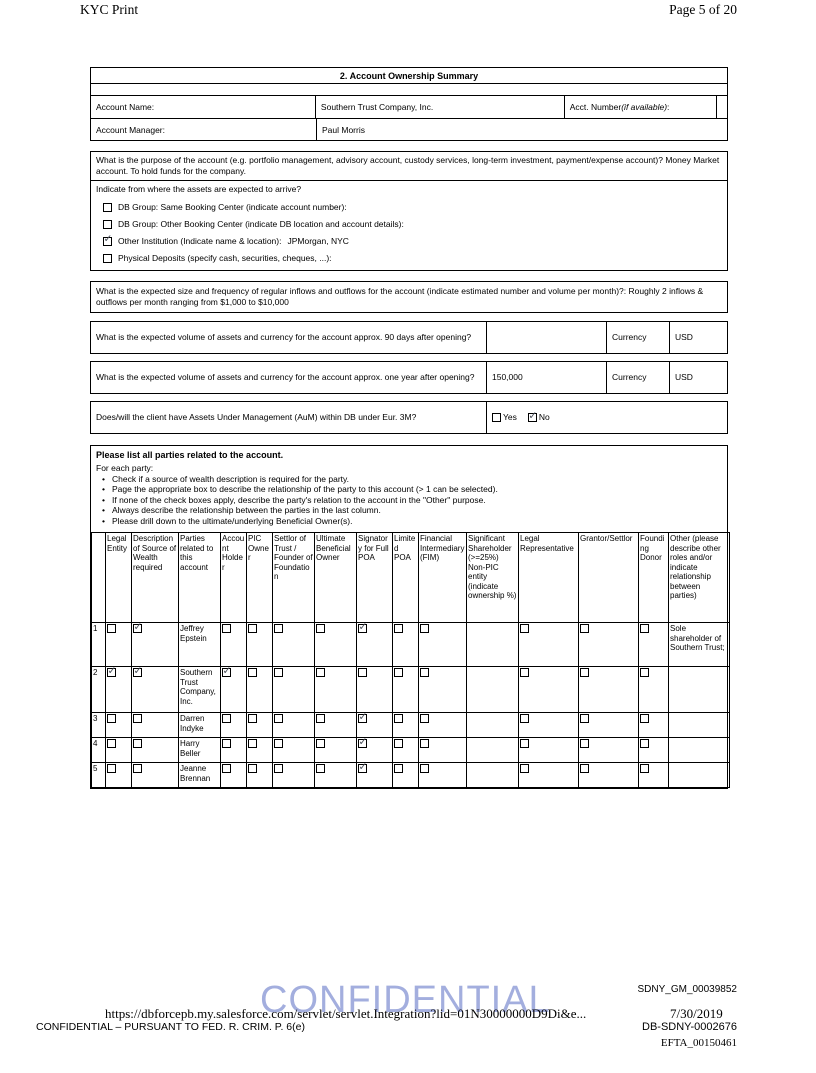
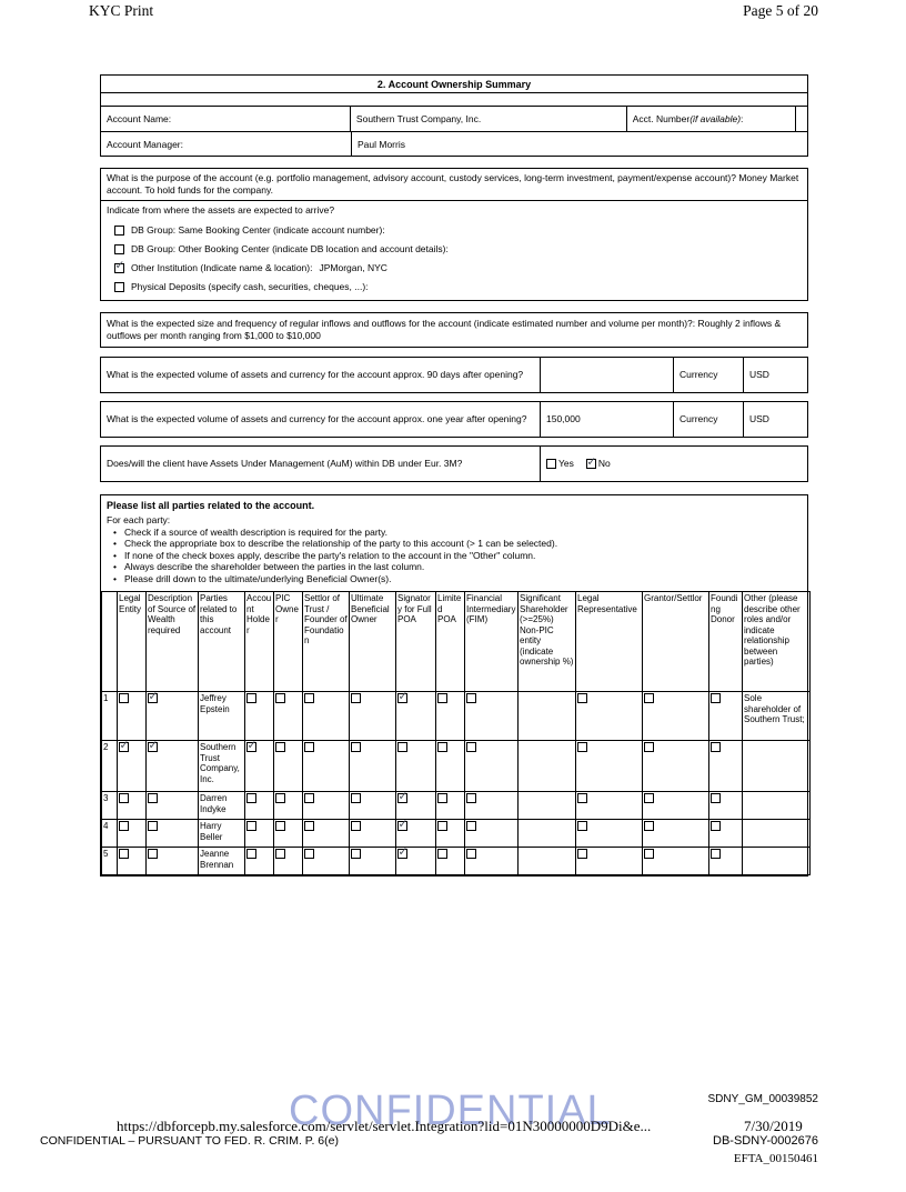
  KYC Print
  Page 5 of 20
  2. Account Ownership Summary
  Account Name:
  Southern Trust Company, Inc.
  Acct. Number
  (if available)
  :
  Account Manager:
  Paul Morris
  What is the purpose of the account (e.g. portfolio management, advisory account, custody services, long-term investment, payment/expense account)? Money Market account. To hold funds for the company.
  Indicate from where the assets are expected to arrive?
  DB Group: Same Booking Center (indicate account number):
  DB Group: Other Booking Center (indicate DB location and account details):
  Other Institution (Indicate name & location):
  JPMorgan, NYC
  Physical Deposits (specify cash, securities, cheques, ...):
  What is the expected size and frequency of regular inflows and outflows for the account (indicate estimated number and volume per month)?: Roughly 2 inflows & outflows per month ranging from $1,000 to $10,000
  What is the expected volume of assets and currency for the account approx. 90 days after opening?
  Currency
  USD
  What is the expected volume of assets and currency for the account approx. one year after opening?
  150,000
  Currency
  USD
  Does/will the client have Assets Under Management (AuM) within DB under Eur. 3M?
  Yes
  No
  Please list all parties related to the account.
  For each party:
  •
  Check if a source of wealth description is required for the party.
  •
- Page the appropriate box to describe the relationship of the party to this account (> 1 can be selected).
+ Check the appropriate box to describe the relationship of the party to this account (> 1 can be selected).
  •
- If none of the check boxes apply, describe the party's relation to the account in the "Other" purpose.
+ If none of the check boxes apply, describe the party's relation to the account in the "Other" column.
  •
- Always describe the relationship between the parties in the last column.
+ Always describe the shareholder between the parties in the last column.
  •
  Please drill down to the ultimate/underlying Beneficial Owner(s).
  	Legal Entity	Description of Source of Wealth required	Parties related to this account	Account Holder	PIC Owner	Settlor of Trust / Founder of Foundation	Ultimate Beneficial Owner	Signatory for Full POA	Limited POA	Financial Intermediary (FIM)	Significant Shareholder (>=25%) Non-PIC entity (indicate ownership %)	Legal Representative	Grantor/Settlor	Founding Donor	Other (please describe other roles and/or indicate relationship between parties)
  1			Jeffrey Epstein												Sole shareholder of Southern Trust;
  2			Southern Trust Company, Inc.
  3			Darren Indyke
  4			Harry Beller
  5			Jeanne Brennan
  SDNY_GM_00039852
  CONFIDENTIAL
  https://dbforcepb.my.salesforce.com/servlet/servlet.Integration?lid=01N30000000D9Di&e...
  7/30/2019
  CONFIDENTIAL – PURSUANT TO FED. R. CRIM. P. 6(e)
  DB-SDNY-0002676
  EFTA_00150461
